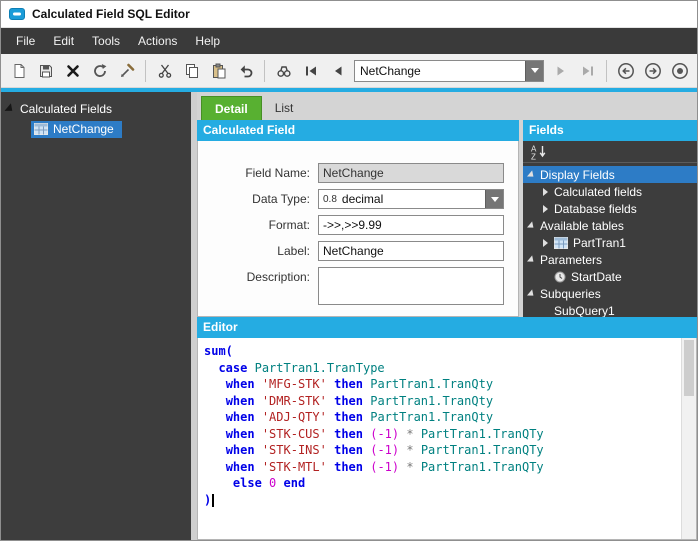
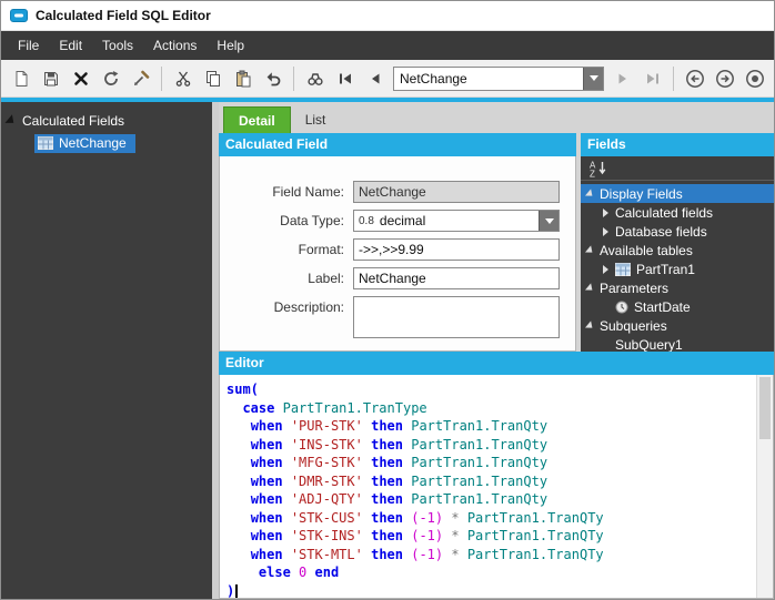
  Calculated Field SQL Editor
  File
  Edit
  Tools
  Actions
  Help
  NetChange
  Calculated Fields
  NetChange
  Detail
  List
  Calculated Field
  Field Name:
  NetChange
  Data Type:
  0.8
  decimal
  Format:
  ->>,>>9.99
  Label:
  NetChange
  Description:
  Fields
  A
  Z
  Display Fields
  Calculated fields
  Database fields
  Available tables
  PartTran1
  Parameters
  StartDate
  Subqueries
  SubQuery1
  Editor
  sum(
  case PartTran1.TranType
+ when 'PUR-STK' then PartTran1.TranQty
+ when 'INS-STK' then PartTran1.TranQty
  when 'MFG-STK' then PartTran1.TranQty
  when 'DMR-STK' then PartTran1.TranQty
  when 'ADJ-QTY' then PartTran1.TranQty
  when 'STK-CUS' then (-1) * PartTran1.TranQTy
  when 'STK-INS' then (-1) * PartTran1.TranQTy
  when 'STK-MTL' then (-1) * PartTran1.TranQTy
  else 0 end
  )
